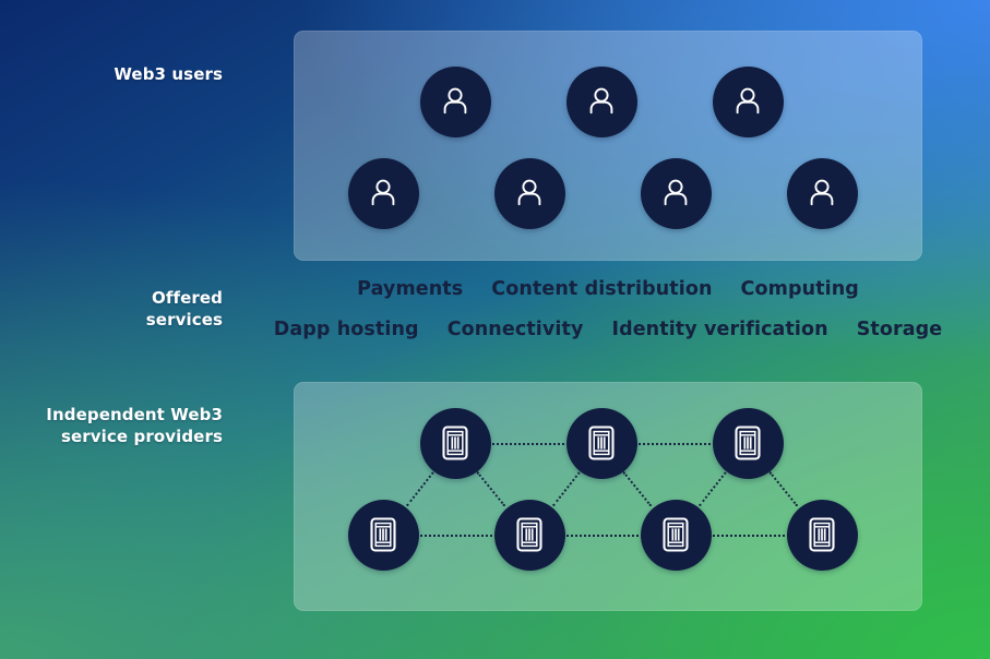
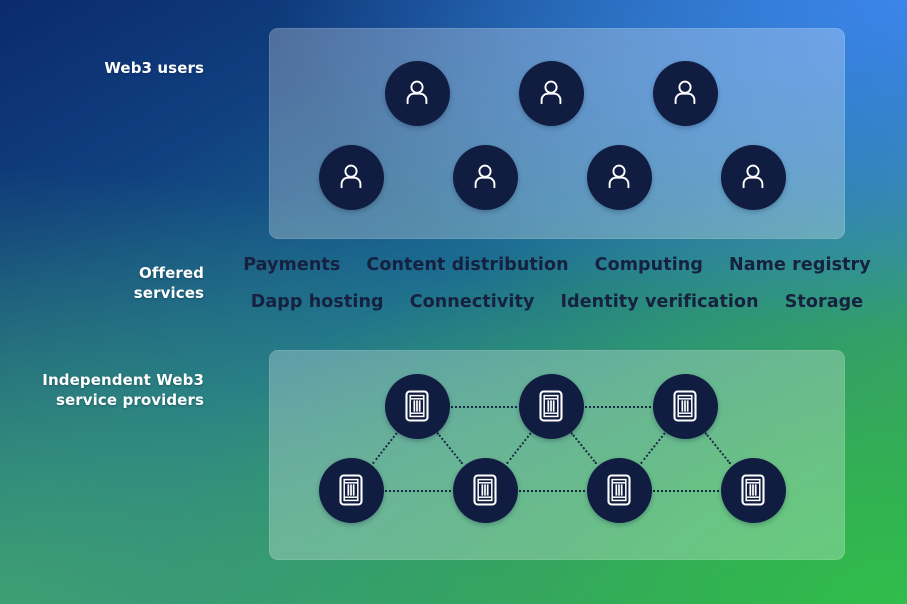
  Web3 users
  Offered
  services
  Independent Web3
  service providers
  Payments
  Content distribution
  Computing
+ Name registry
  Dapp hosting
  Connectivity
  Identity verification
  Storage
